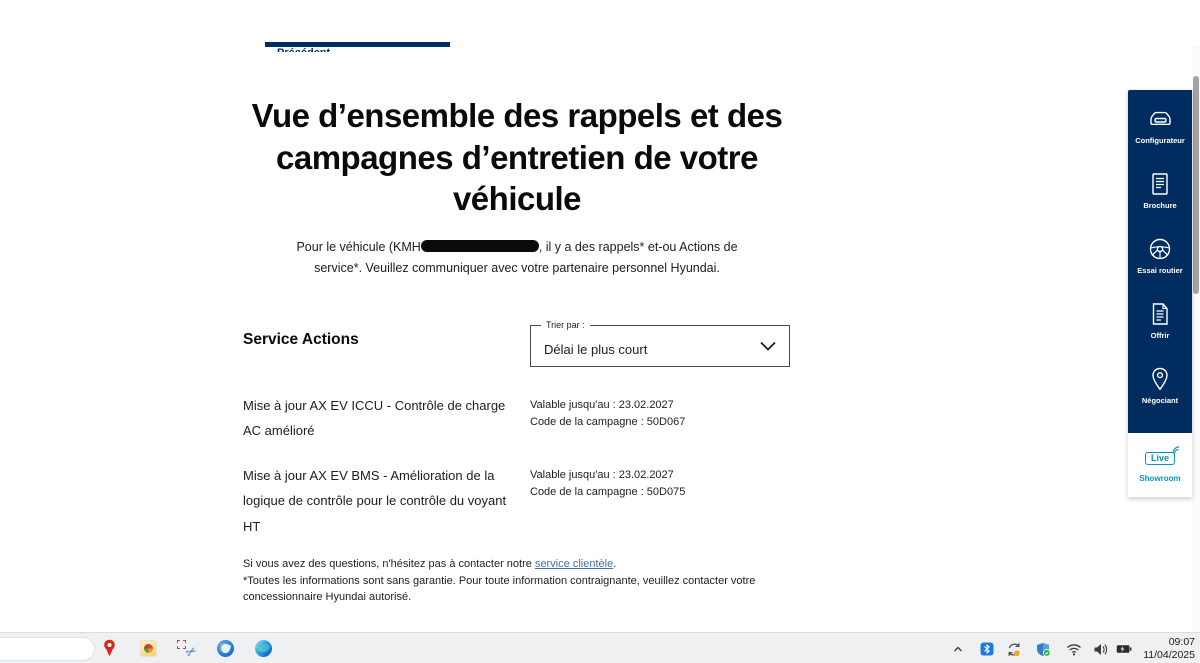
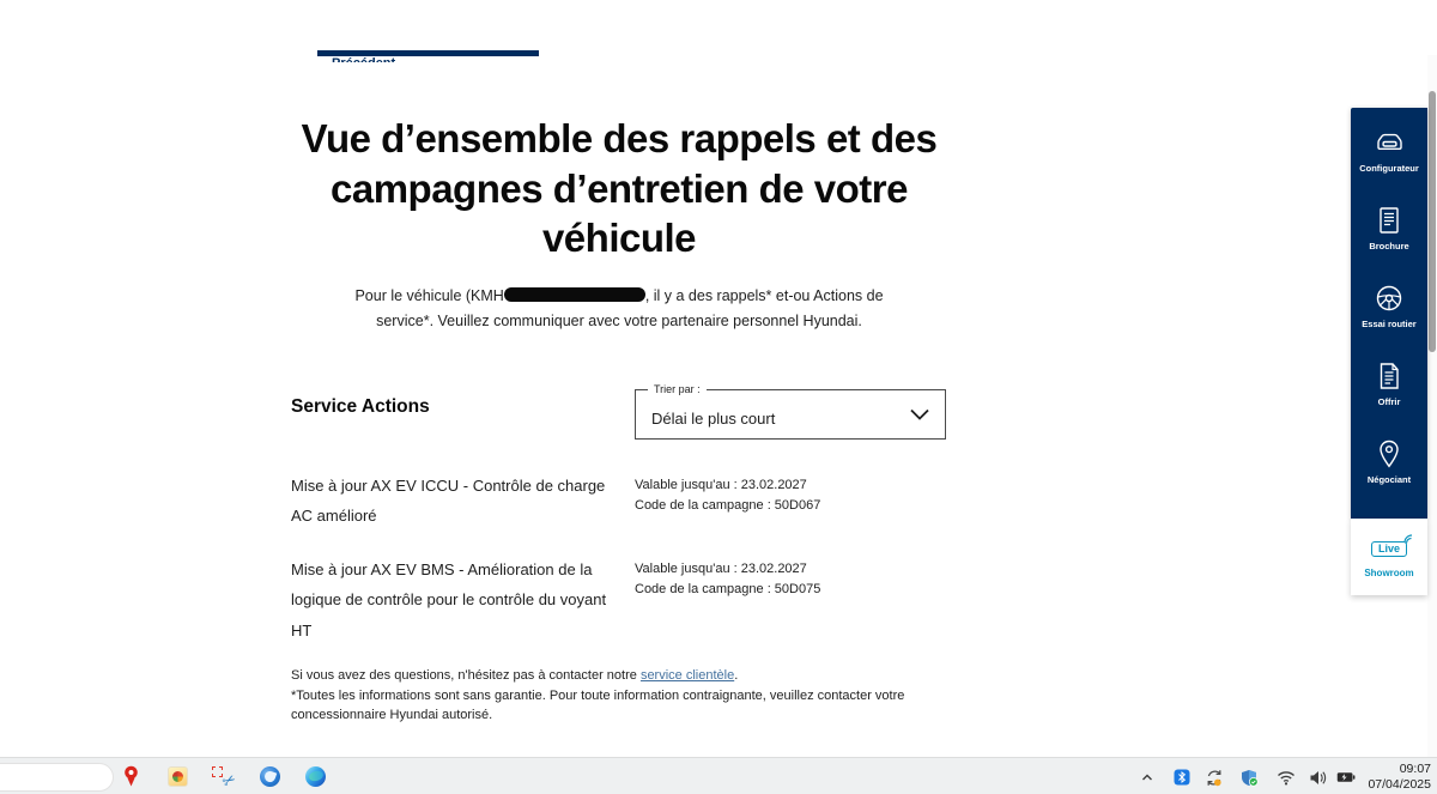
  Vue d’ensemble des rappels et des campagnes d’entretien de votre véhicule
  Pour le véhicule (KMH , il y a des rappels* et-ou Actions de service*. Veuillez communiquer avec votre partenaire personnel Hyundai.
  Service Actions
  Trier par :
  Délai le plus court
  Mise à jour AX EV ICCU - Contrôle de charge AC amélioré
  Valable jusqu'au : 23.02.2027
  Code de la campagne : 50D067
  Mise à jour AX EV BMS - Amélioration de la logique de contrôle pour le contrôle du voyant HT
  Valable jusqu'au : 23.02.2027
  Code de la campagne : 50D075
  Si vous avez des questions, n'hésitez pas à contacter notre service clientèle.
  *Toutes les informations sont sans garantie. Pour toute information contraignante, veuillez contacter votre concessionnaire Hyundai autorisé.
  Configurateur
  Brochure
  Essai routier
  Offrir
  Négociant
  Live
  Showroom
  09:07
- 11/04/2025
+ 07/04/2025
